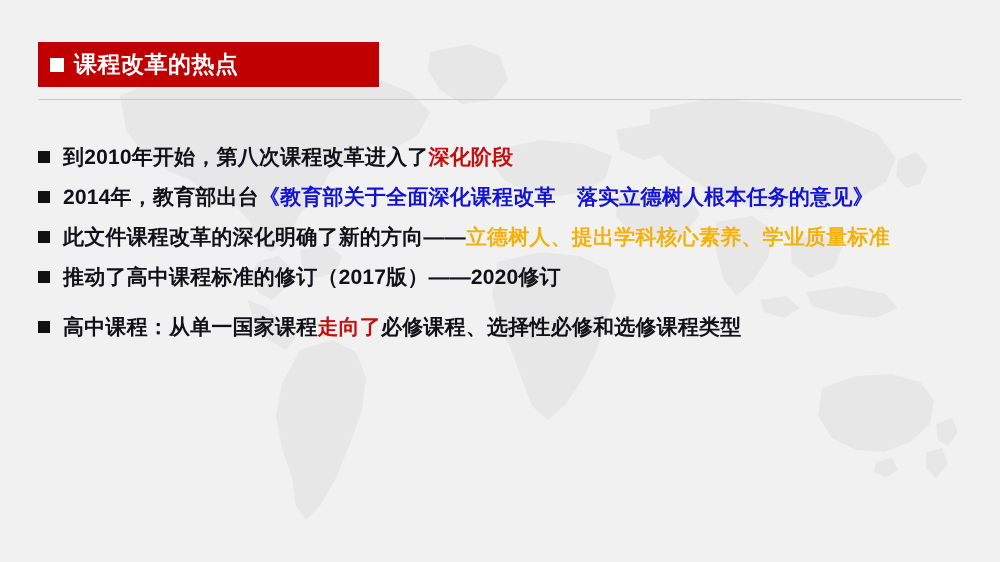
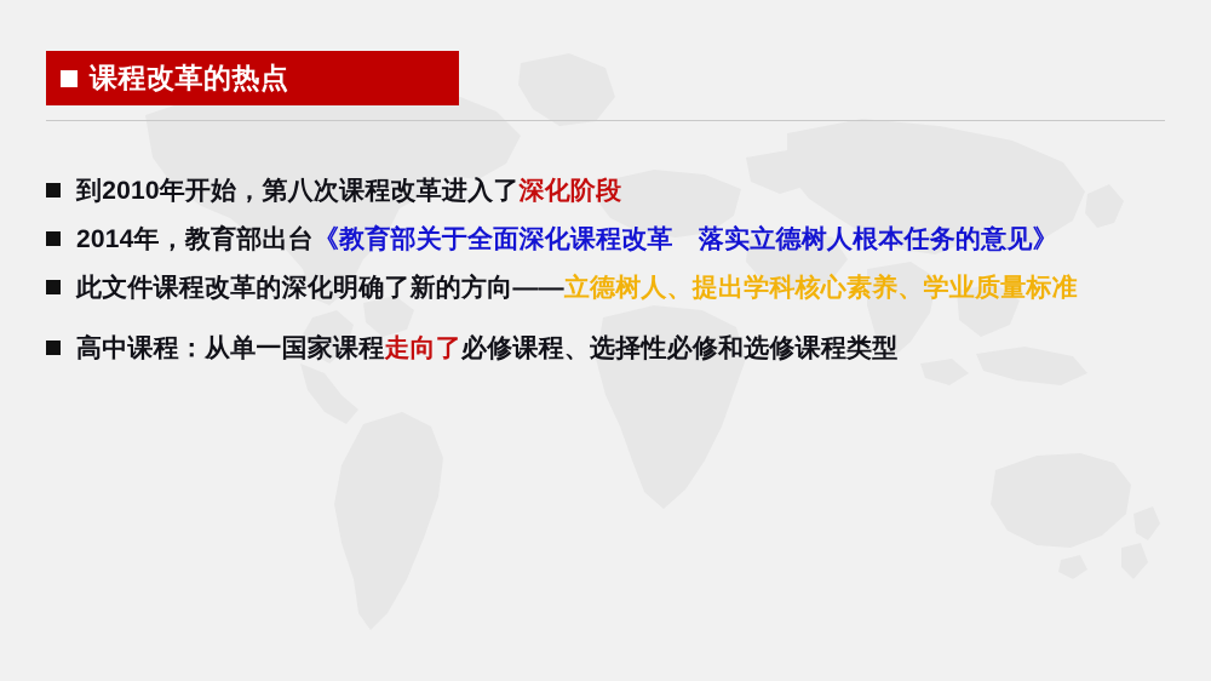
  课程改革的热点
  到2010年开始，第八次课程改革进入了深化阶段
  2014年，教育部出台《教育部关于全面深化课程改革 落实立德树人根本任务的意见》
  此文件课程改革的深化明确了新的方向——立德树人、提出学科核心素养、学业质量标准
- 推动了高中课程标准的修订（2017版）——2020修订
  高中课程：从单一国家课程走向了必修课程、选择性必修和选修课程类型
